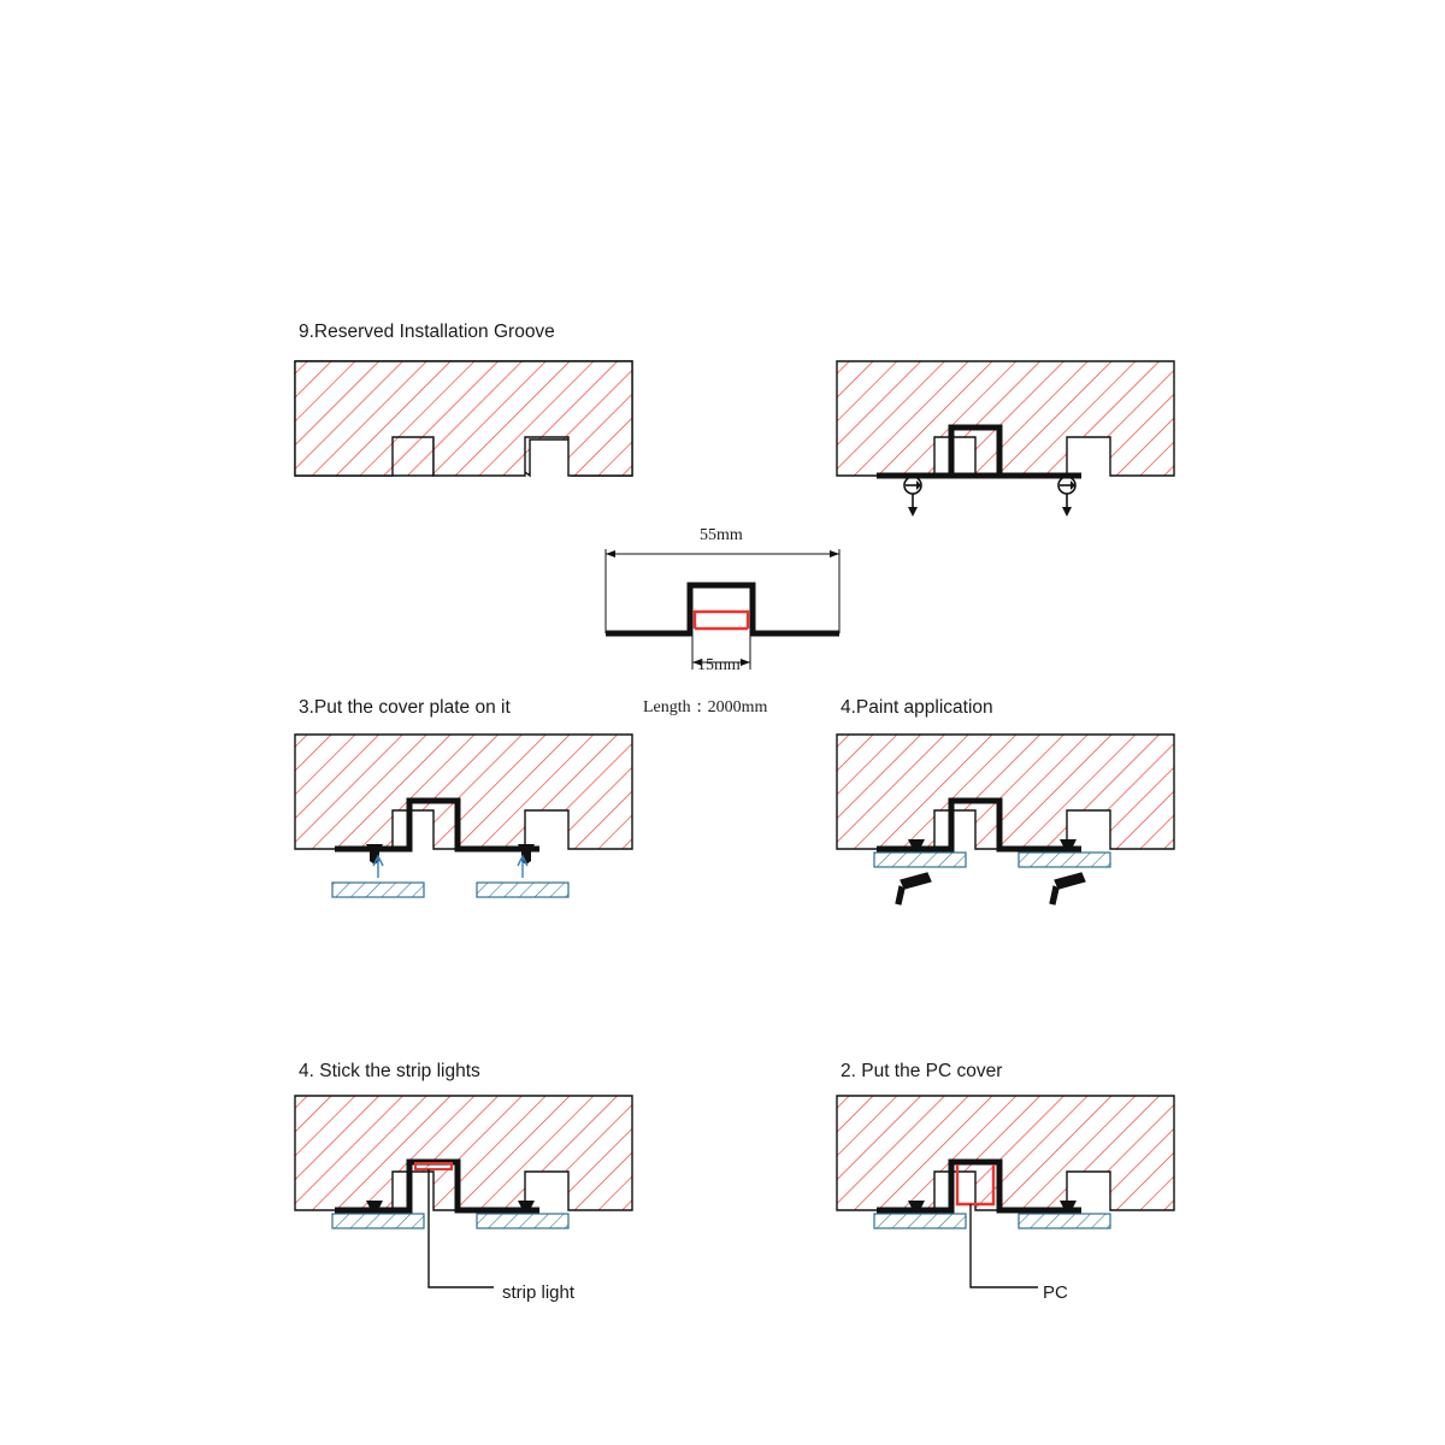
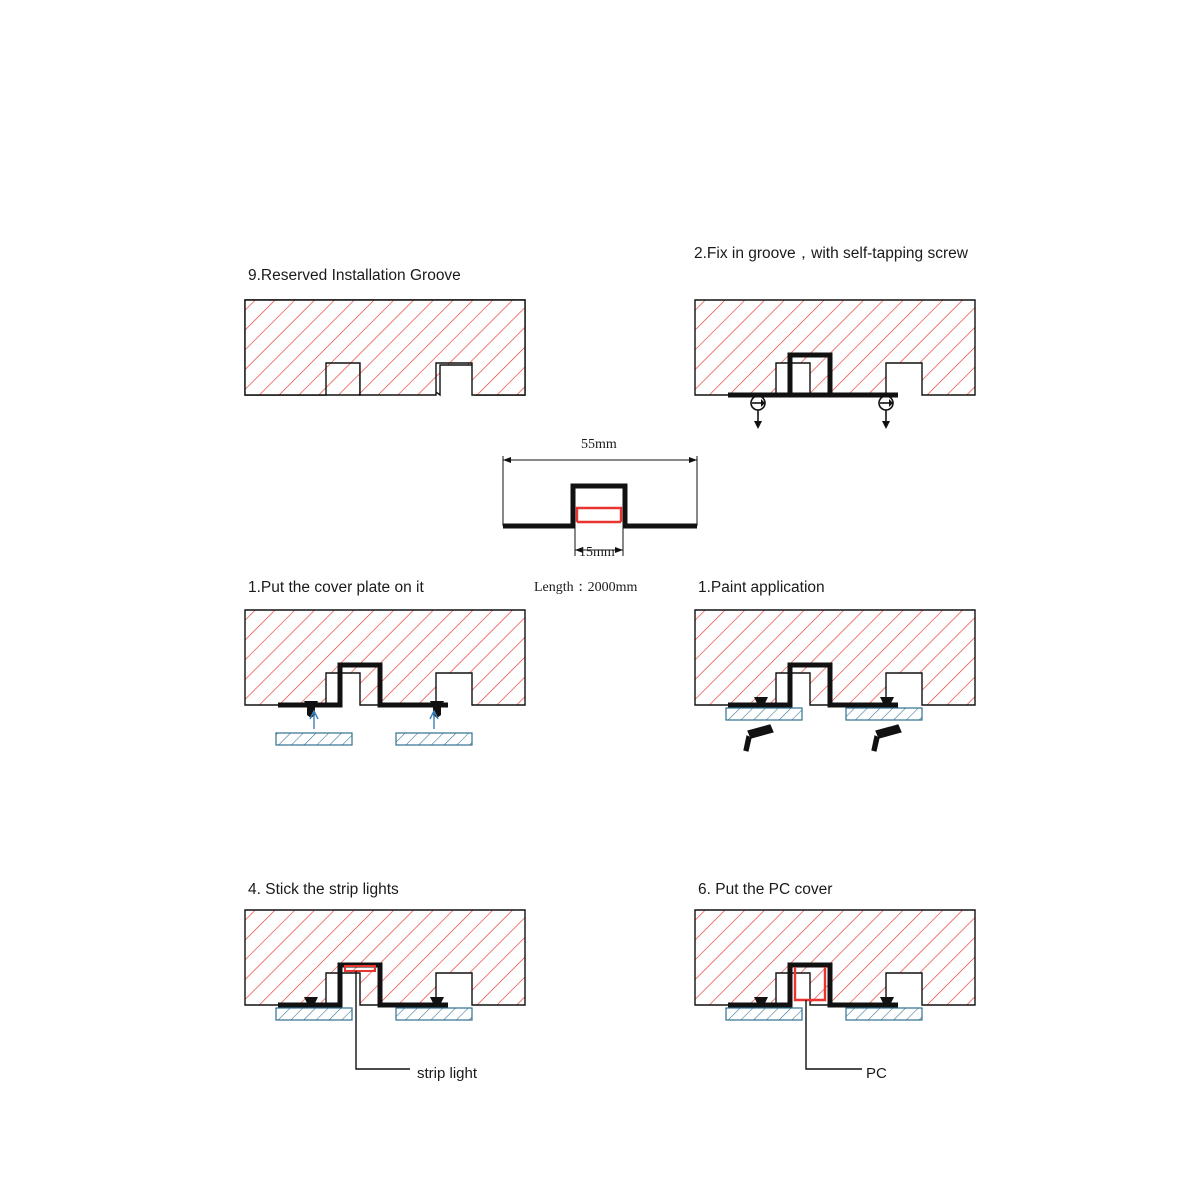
  9.Reserved Installation Groove
+ 2.Fix in groove，with self-tapping screw
- 3.Put the cover plate on it
+ 1.Put the cover plate on it
- 4.Paint application
+ 1.Paint application
  4. Stick the strip lights
- 2. Put the PC cover
+ 6. Put the PC cover
  Length：2000mm
  strip light
  PC
  55mm
  15mm
